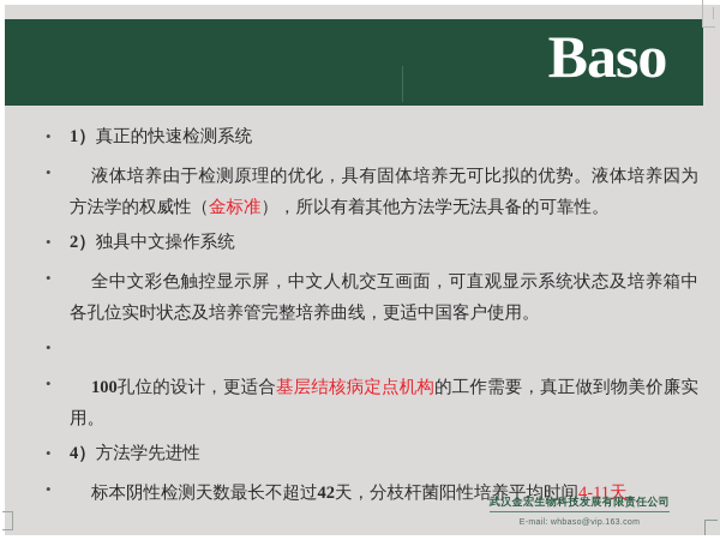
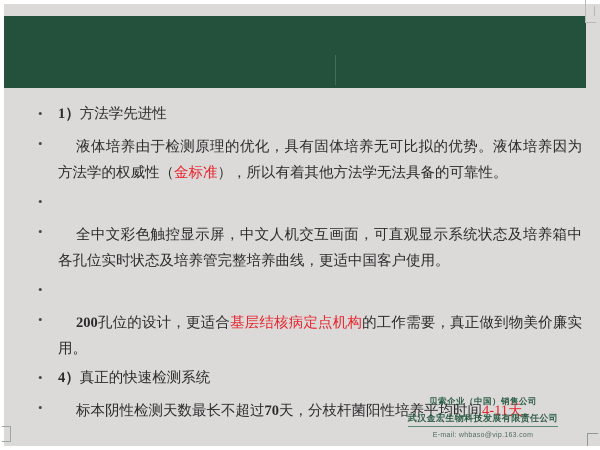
- Baso
- 贝索企业
  •
- 1）真正的快速检测系统
+ 1）方法学先进性
  •
  液体培养由于检测原理的优化，具有固体培养无可比拟的优势。液体培养因为方法学的权威性（金标准），所以有着其他方法学无法具备的可靠性。
  •
- 2）独具中文操作系统
  •
  全中文彩色触控显示屏，中文人机交互画面，可直观显示系统状态及培养箱中各孔位实时状态及培养管完整培养曲线，更适中国客户使用。
  •
  •
- 100孔位的设计，更适合基层结核病定点机构的工作需要，真正做到物美价廉实用。
+ 200孔位的设计，更适合基层结核病定点机构的工作需要，真正做到物美价廉实用。
  •
- 4）方法学先进性
+ 4）真正的快速检测系统
  •
- 标本阴性检测天数最长不超过42天，分枝杆菌阳性培养平均时间4-11天。
+ 标本阴性检测天数最长不超过70天，分枝杆菌阳性培养平均时间4-11天。
+ 贝索企业（中国）销售公司
  武汉金宏生物科技发展有限责任公司
